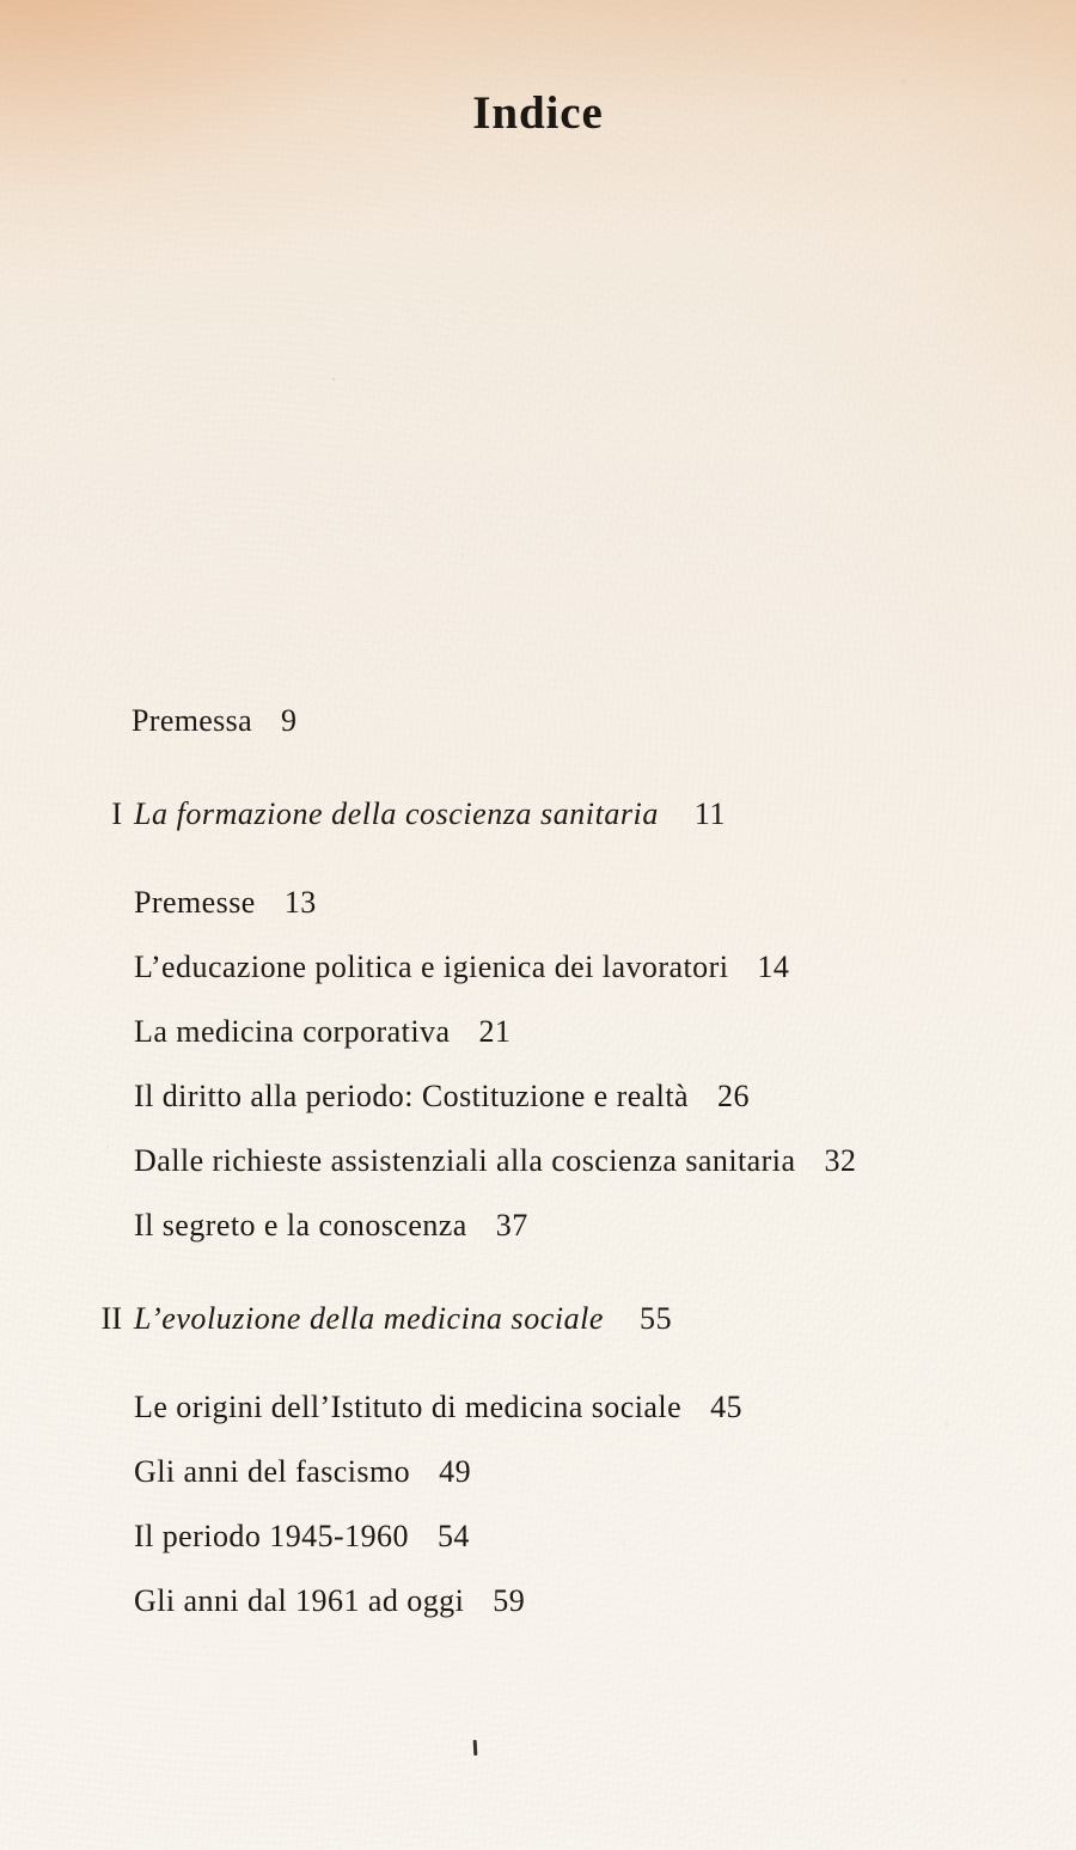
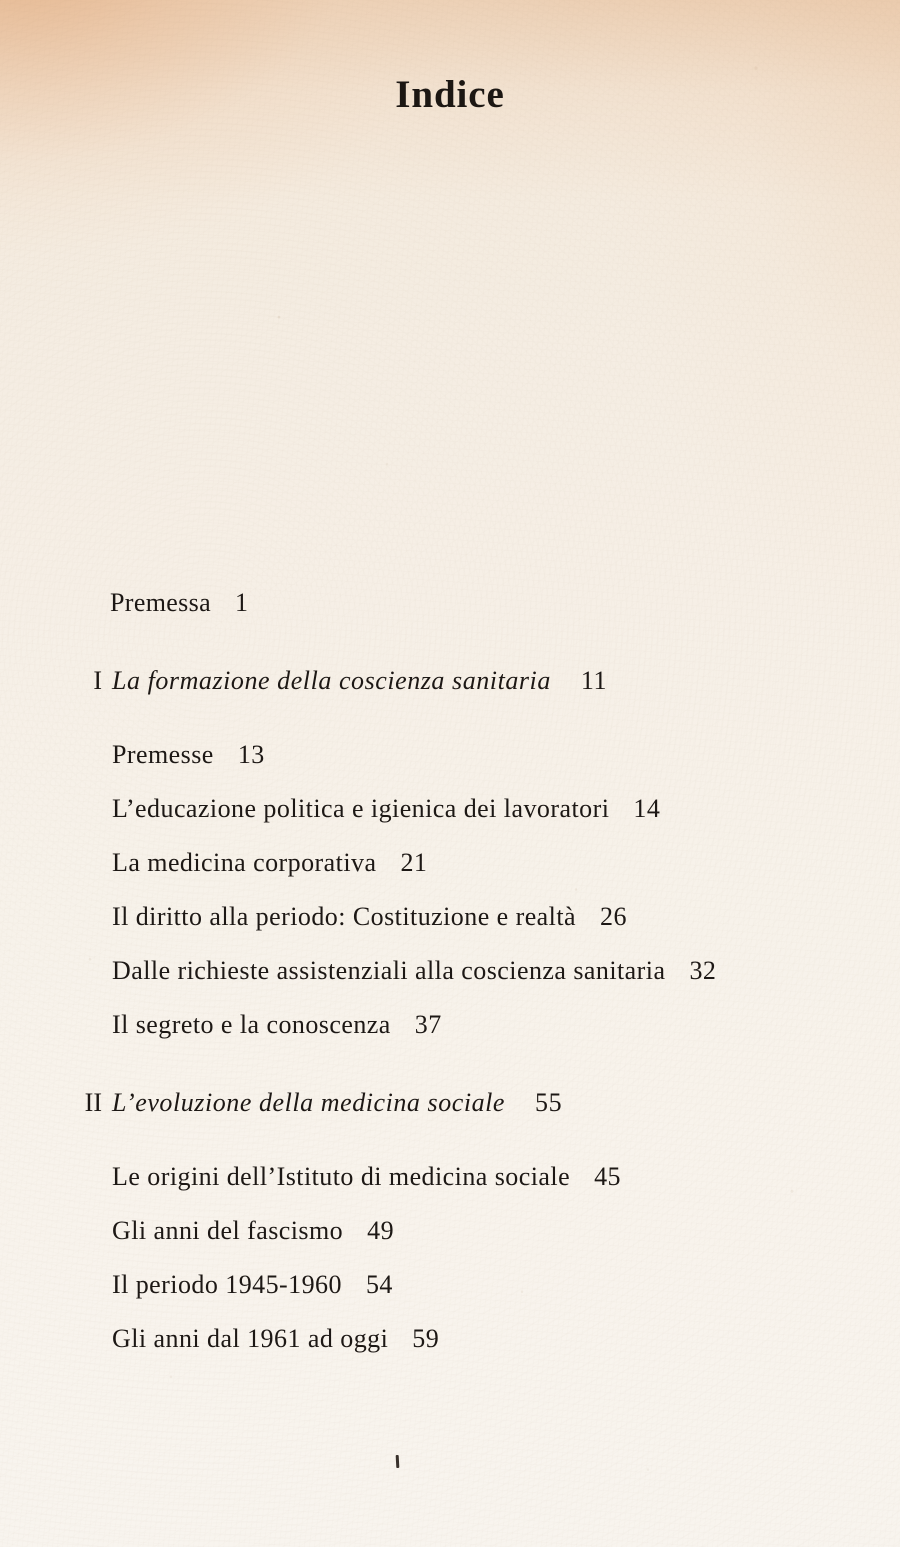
  Indice
- Premessa 9
+ Premessa 1
  I
  La formazione della coscienza sanitaria 11
  Premesse 13
  L’educazione politica e igienica dei lavoratori 14
  La medicina corporativa 21
  Il diritto alla periodo: Costituzione e realtà 26
  Dalle richieste assistenziali alla coscienza sanitaria 32
  Il segreto e la conoscenza 37
  II
  L’evoluzione della medicina sociale 55
  Le origini dell’Istituto di medicina sociale 45
  Gli anni del fascismo 49
  Il periodo 1945-1960 54
  Gli anni dal 1961 ad oggi 59
